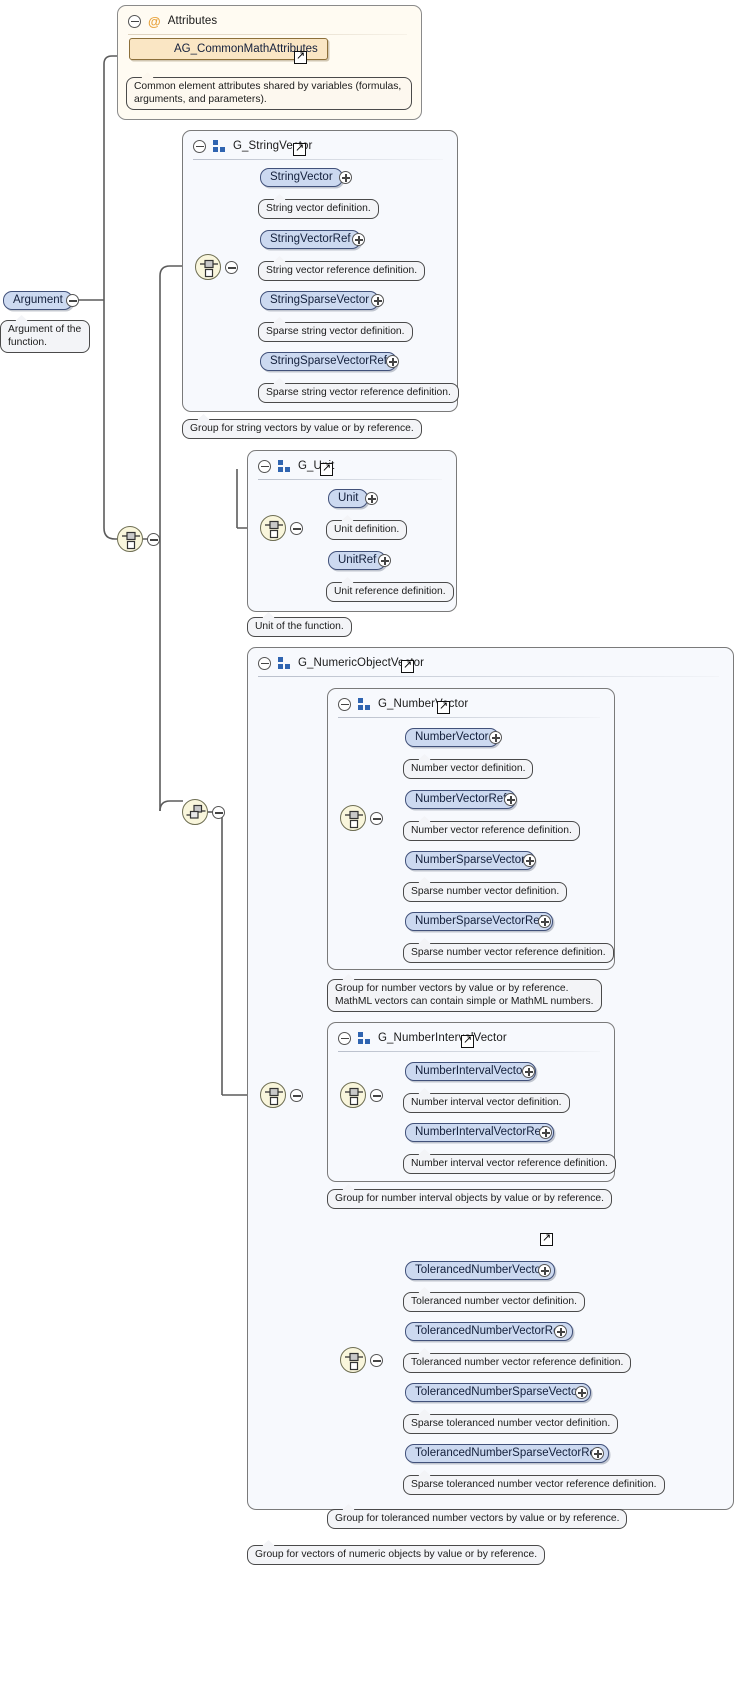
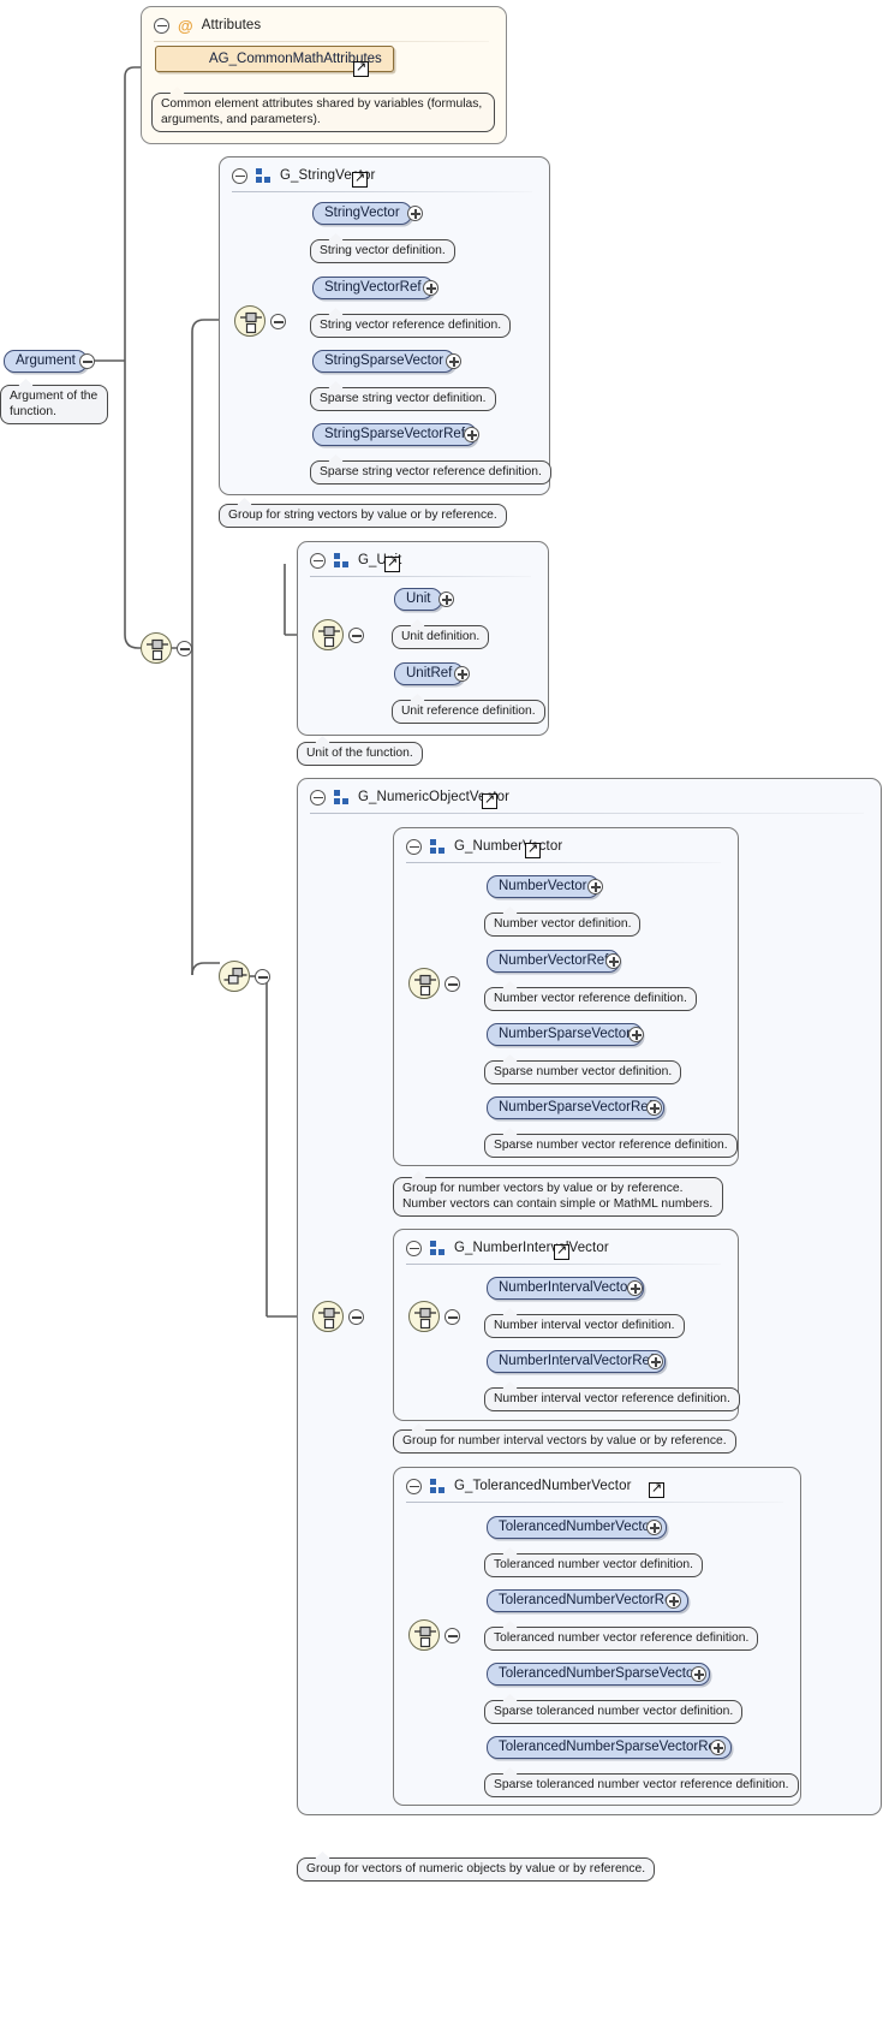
  @
  Attributes
  AG_CommonMathAttribes
  Common element attributes shared by variables (formulas, arguments, and parameters).
  Argument
  Argument of the function.
  G_StringVer
  StringVector
  String vector definition.
  StringVectorRef
  String vector reference definition.
  StringSparseVector
  Sparse string vector definition.
  StringSparseVectorRe
  Sparse string vector reference definition.
  Group for string vectors by value or by reference.
  Unit
  Unit definition.
  UnitRef
  Unit reference definition.
  Unit of the function.
  G_NumericObjectVor
  G_Numberctor
  NumberVector
  Number vector definition.
  NumberVectorRe
  Number vector reference definition.
  NumberSparseVecto
  Sparse number vector definition.
  NumberSparseVectorRe
  Sparse number vector reference definition.
- Group for number vectors by value or by reference. MathML vectors can contain simple or MathML numbers.
+ Group for number vectors by value or by reference. Number vectors can contain simple or MathML numbers.
  G_NumberInterVector
  NumberIntervalVecto
  Number interval vector definition.
  NumberIntervalVectorRe
  Number interval vector reference definition.
- Group for number interval objects by value or by reference.
+ Group for number interval vectors by value or by reference.
+ G_TolerancedNumberVector
  TolerancedNumberVect
  Toleranced number vector definition.
  TolerancedNumberVectorR
  Toleranced number vector reference definition.
  TolerancedNumberSparseVect
  Sparse toleranced number vector definition.
  TolerancedNumberSparseVectorR
  Sparse toleranced number vector reference definition.
- Group for toleranced number vectors by value or by reference.
  Group for vectors of numeric objects by value or by reference.
